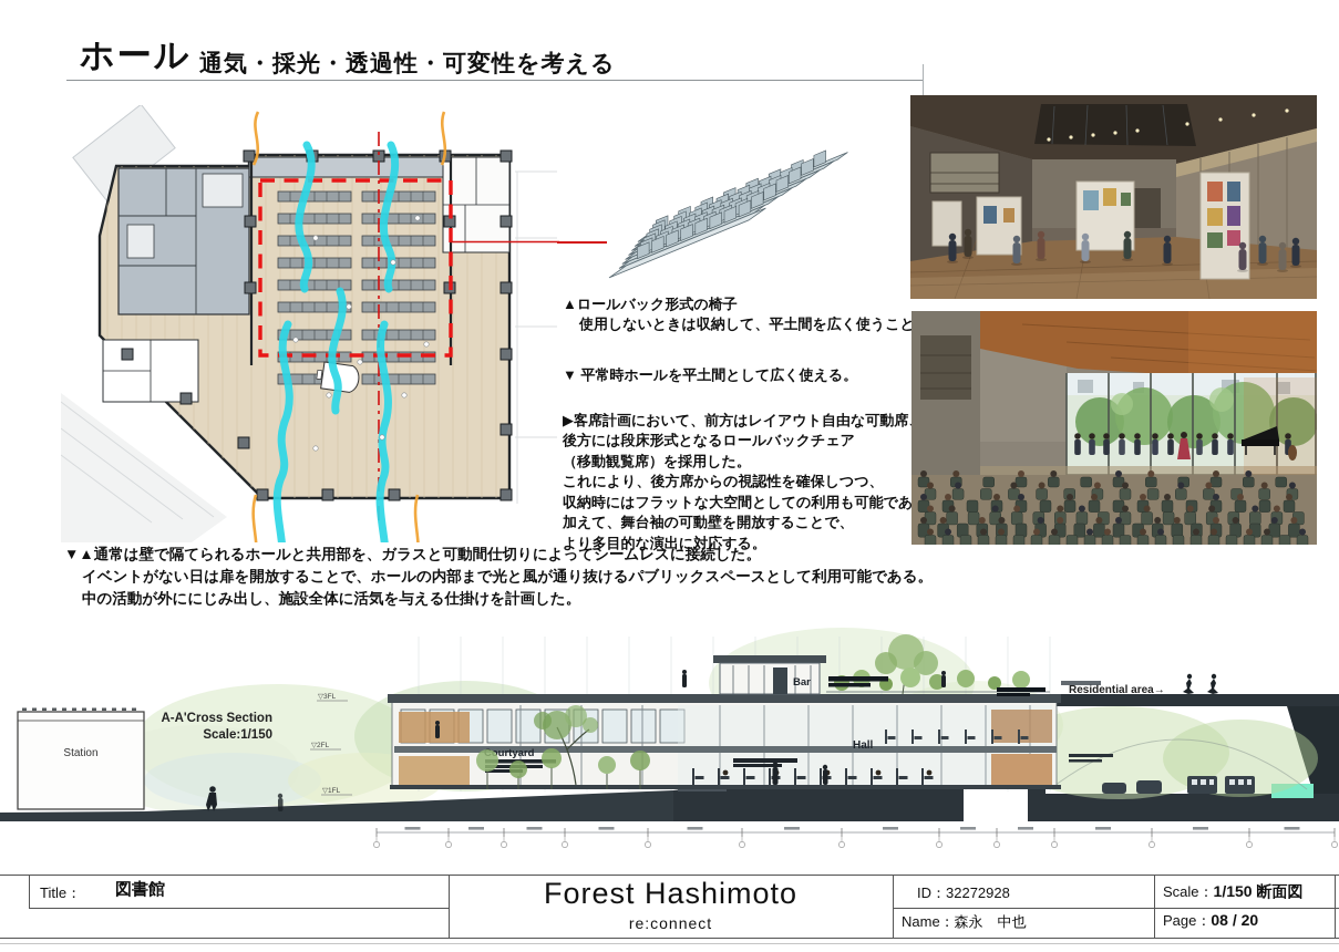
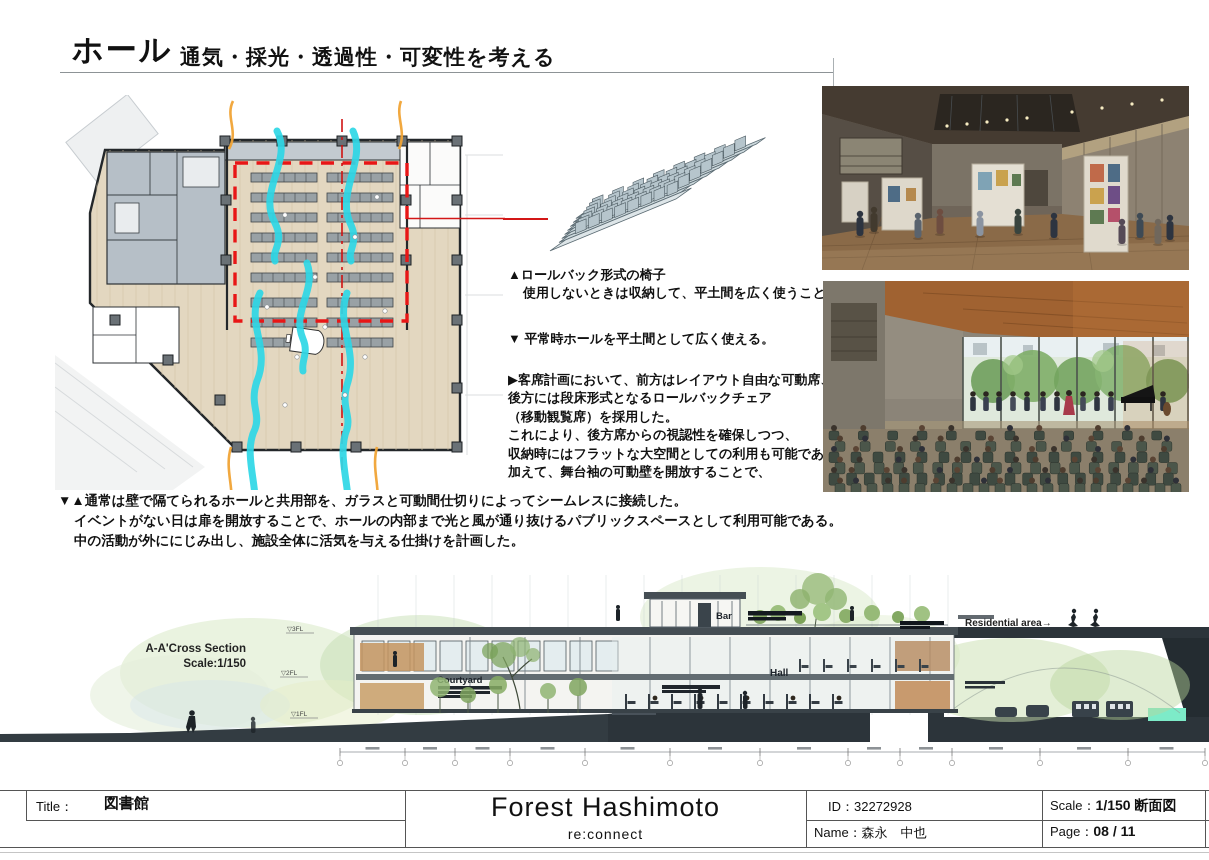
  ホール
  通気・採光・透過性・可変性を考える
  ▲ロールバック形式の椅子
  使用しないときは収納して、平土間を広く使うこと
  ▼ 平常時ホールを平土間として広く使える。
  ▶客席計画において、前方はレイアウト自由な可動席
  後方には段床形式となるロールバックチェア
  （移動観覧席）を採用した。
  これにより、後方席からの視認性を確保しつつ、
  収納時にはフラットな大空間としての利用も可能であ
  加えて、舞台袖の可動壁を開放することで、
- より多目的な演出に対応する。
  ▼▲通常は壁で隔てられるホールと共用部を、ガラスと可動間仕切りによってシームレスに接続した。
  イベントがない日は扉を開放することで、ホールの内部まで光と風が通り抜けるパブリックスペースとして利用可能である。
  中の活動が外ににじみ出し、施設全体に活気を与える仕掛けを計画した。
- Station
  A-A'Cross Section
  Scale:1/150
  Bar
  Courtyard
  Hall
  Residential area→
  Title：
  図書館
  Forest Hashimoto
  re:connect
  ID：32272928
  Name：森永 中也
  Scale：1/150 断面図
- Page：08 / 20
+ Page：08 / 11
